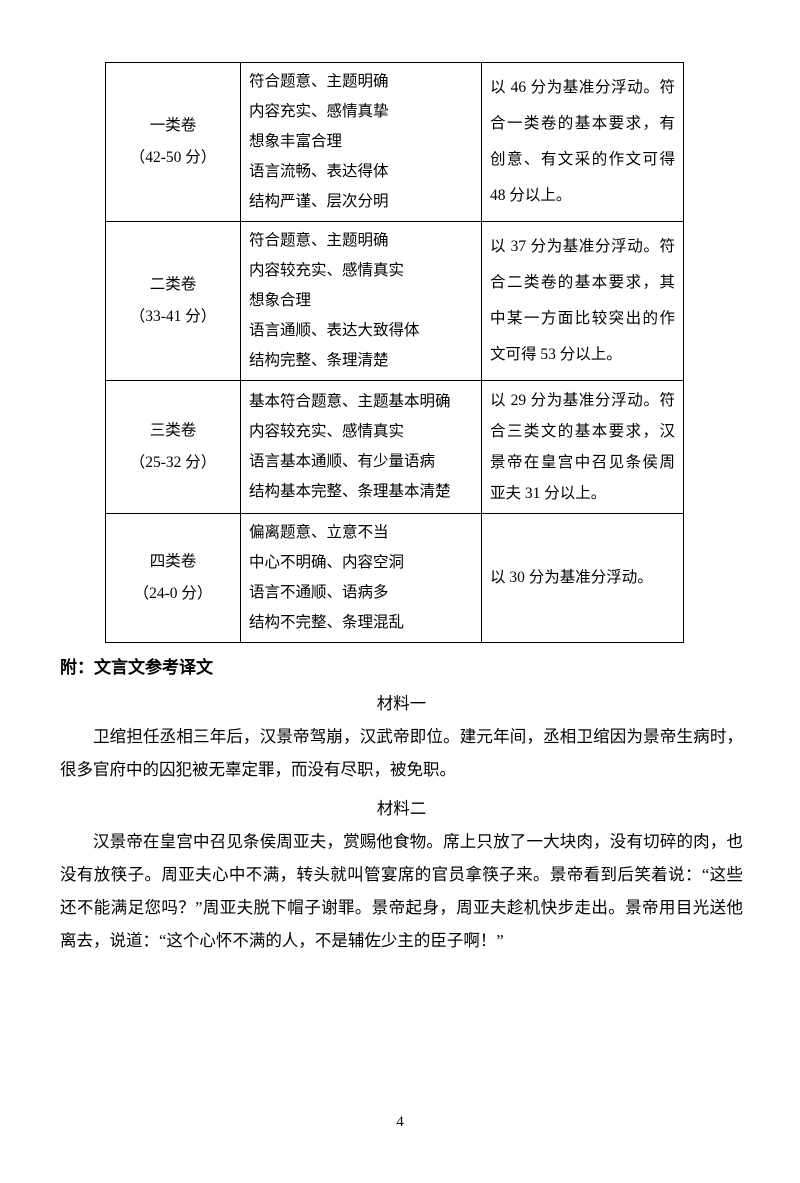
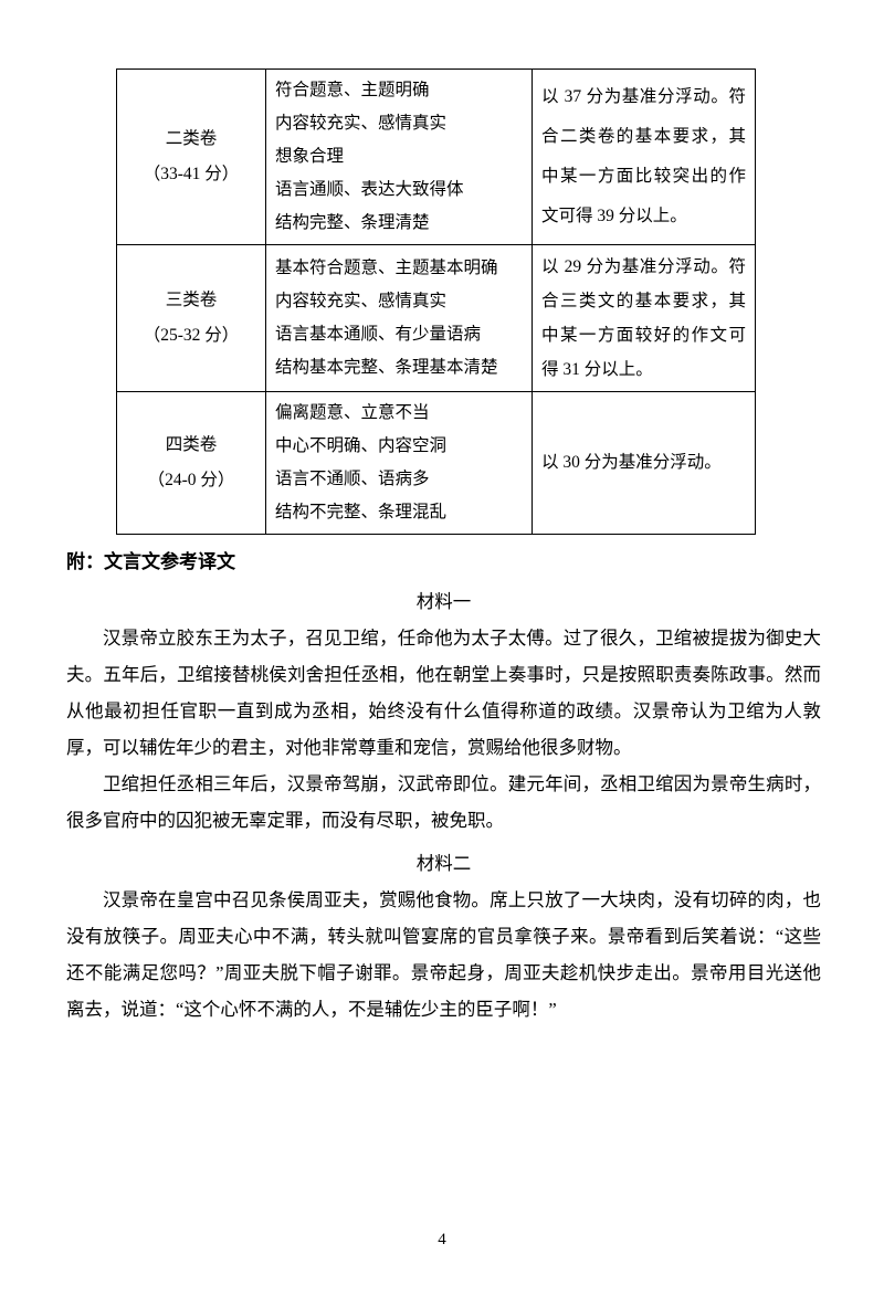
- 一类卷 （42-50 分）	符合题意、主题明确 内容充实、感情真挚 想象丰富合理 语言流畅、表达得体 结构严谨、层次分明	以 46 分为基准分浮动。符合一类卷的基本要求，有创意、有文采的作文可得 48 分以上。
- 二类卷 （33-41 分）	符合题意、主题明确 内容较充实、感情真实 想象合理 语言通顺、表达大致得体 结构完整、条理清楚	以 37 分为基准分浮动。符合二类卷的基本要求，其中某一方面比较突出的作文可得 53 分以上。
+ 二类卷 （33-41 分）	符合题意、主题明确 内容较充实、感情真实 想象合理 语言通顺、表达大致得体 结构完整、条理清楚	以 37 分为基准分浮动。符合二类卷的基本要求，其中某一方面比较突出的作文可得 39 分以上。
- 三类卷 （25-32 分）	基本符合题意、主题基本明确 内容较充实、感情真实 语言基本通顺、有少量语病 结构基本完整、条理基本清楚	以 29 分为基准分浮动。符合三类文的基本要求，汉景帝在皇宫中召见条侯周亚夫 31 分以上。
+ 三类卷 （25-32 分）	基本符合题意、主题基本明确 内容较充实、感情真实 语言基本通顺、有少量语病 结构基本完整、条理基本清楚	以 29 分为基准分浮动。符合三类文的基本要求，其中某一方面较好的作文可得 31 分以上。
  四类卷 （24-0 分）	偏离题意、立意不当 中心不明确、内容空洞 语言不通顺、语病多 结构不完整、条理混乱	以 30 分为基准分浮动。
  附：文言文参考译文
  材料一
+ 汉景帝立胶东王为太子，召见卫绾，任命他为太子太傅。过了很久，卫绾被提拔为御史大夫。五年后，卫绾接替桃侯刘舍担任丞相，他在朝堂上奏事时，只是按照职责奏陈政事。然而从他最初担任官职一直到成为丞相，始终没有什么值得称道的政绩。汉景帝认为卫绾为人敦厚，可以辅佐年少的君主，对他非常尊重和宠信，赏赐给他很多财物。
  卫绾担任丞相三年后，汉景帝驾崩，汉武帝即位。建元年间，丞相卫绾因为景帝生病时，很多官府中的囚犯被无辜定罪，而没有尽职，被免职。
  材料二
  汉景帝在皇宫中召见条侯周亚夫，赏赐他食物。席上只放了一大块肉，没有切碎的肉，也没有放筷子。周亚夫心中不满，转头就叫管宴席的官员拿筷子来。景帝看到后笑着说：“这些还不能满足您吗？”周亚夫脱下帽子谢罪。景帝起身，周亚夫趁机快步走出。景帝用目光送他离去，说道：“这个心怀不满的人，不是辅佐少主的臣子啊！”
  4
